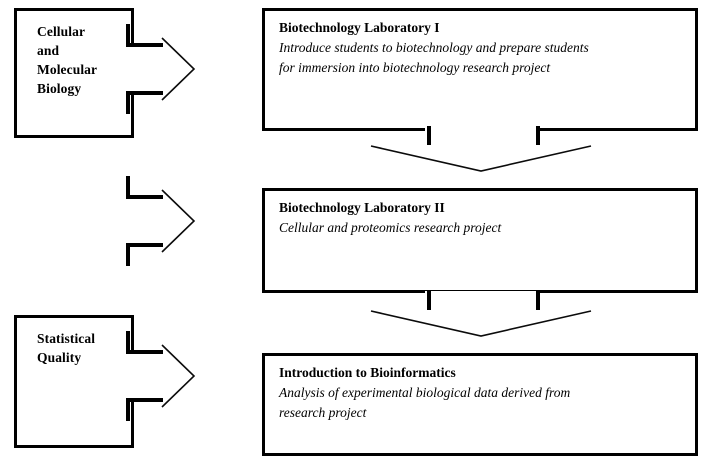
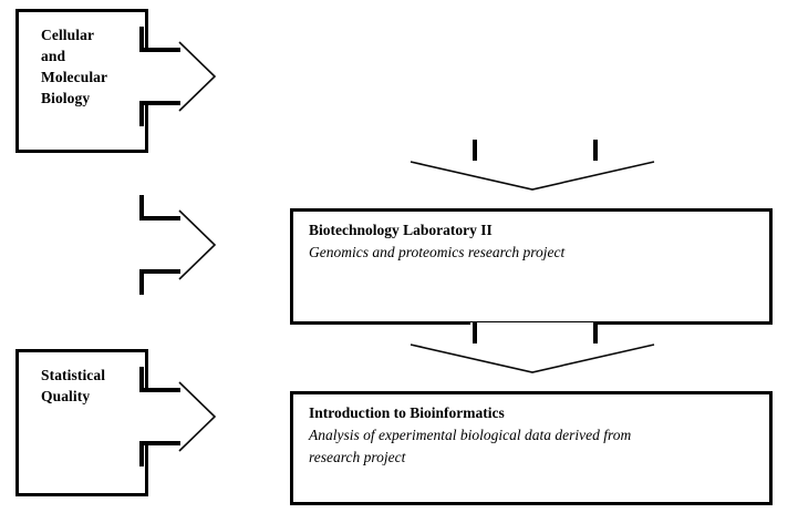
  Cellular
  and
  Molecular
  Biology
  Statistical
  Quality
- Biotechnology Laboratory I
- Introduce students to biotechnology and prepare students
- for immersion into biotechnology research project
  Biotechnology Laboratory II
- Cellular and proteomics research project
+ Genomics and proteomics research project
  Introduction to Bioinformatics
  Analysis of experimental biological data derived from
  research project
